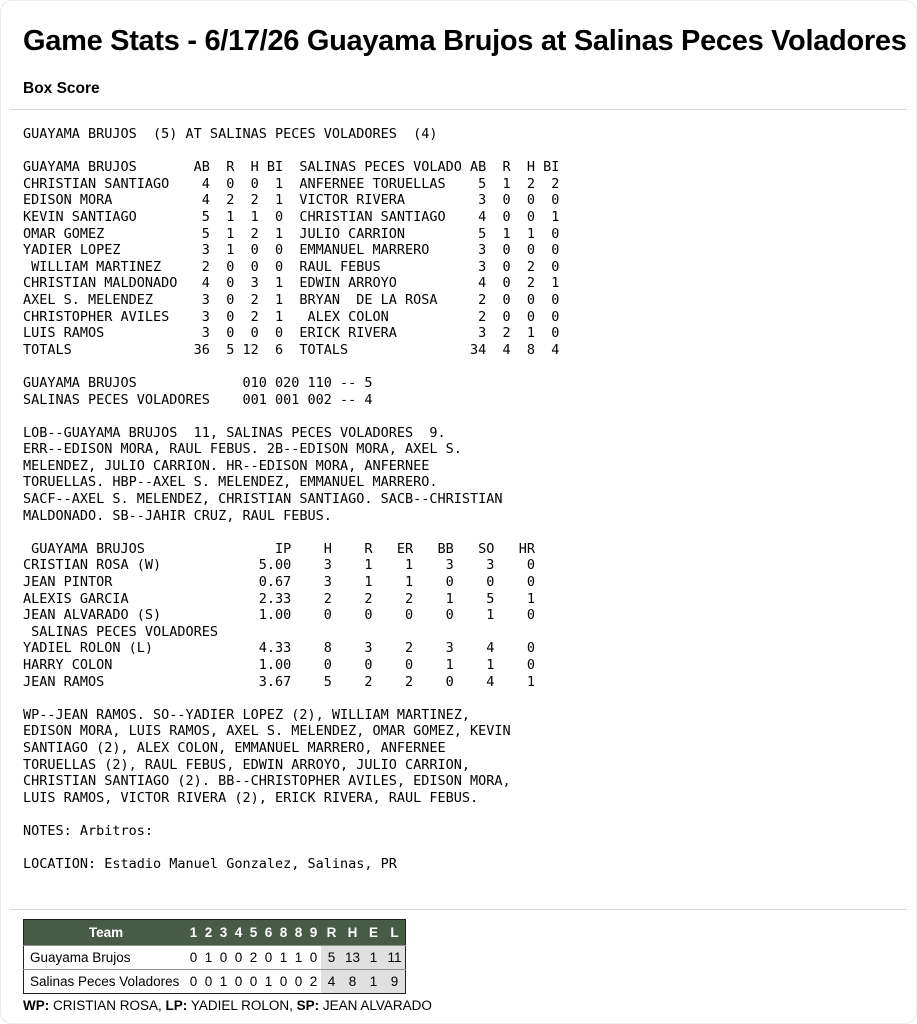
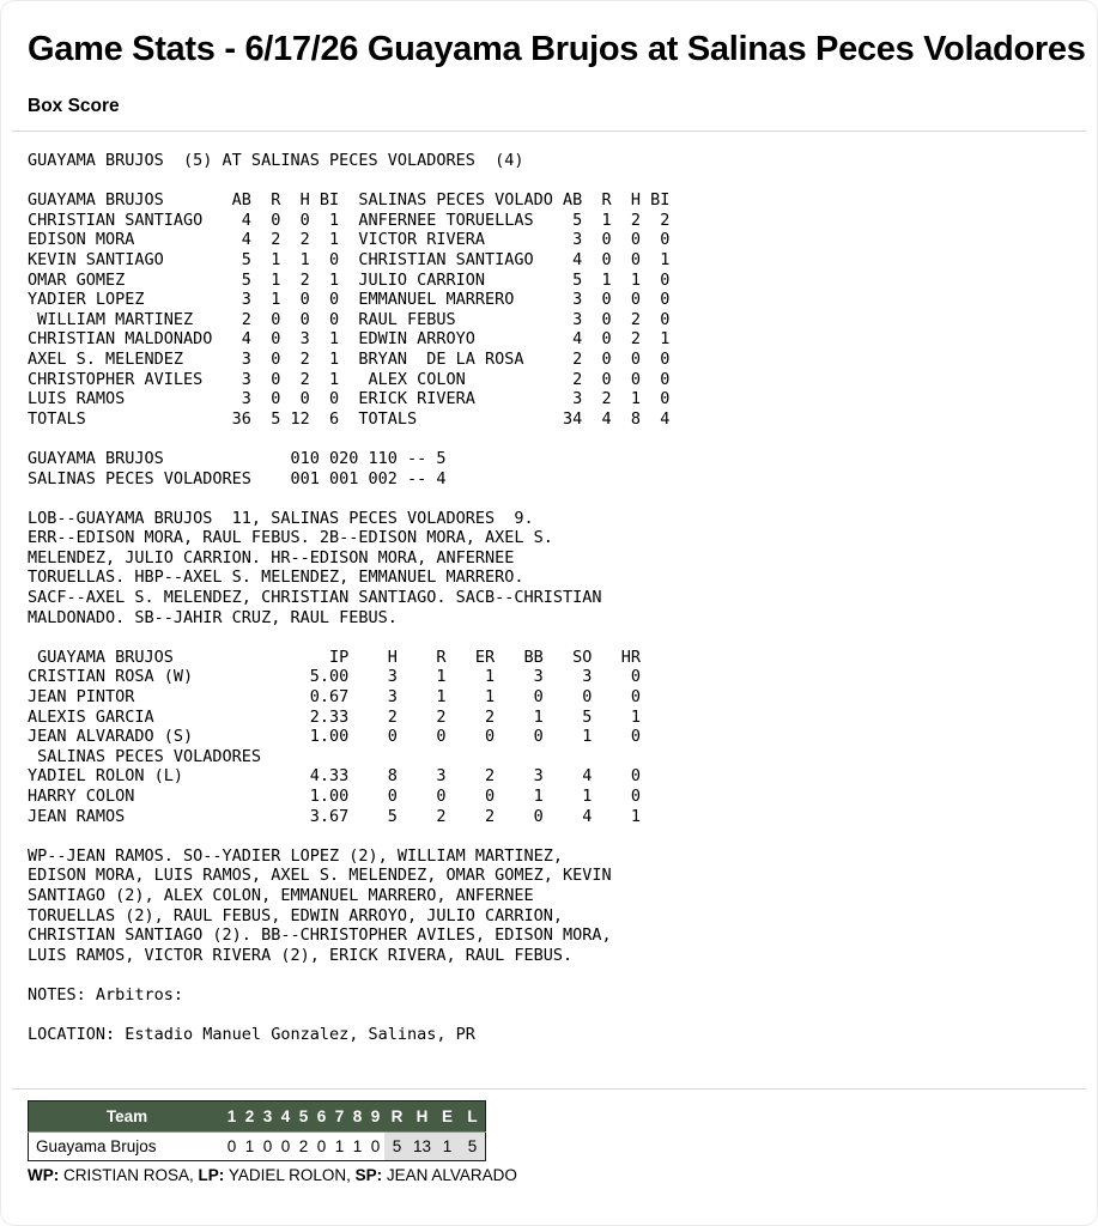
  Game Stats - 6/17/26 Guayama Brujos at Salinas Peces Voladores
  Box Score
  GUAYAMA BRUJOS (5) AT SALINAS PECES VOLADORES (4)
  GUAYAMA BRUJOS AB R H BI SALINAS PECES VOLADO AB R H BI
  CHRISTIAN SANTIAGO 4 0 0 1 ANFERNEE TORUELLAS 5 1 2 2
  EDISON MORA 4 2 2 1 VICTOR RIVERA 3 0 0 0
  KEVIN SANTIAGO 5 1 1 0 CHRISTIAN SANTIAGO 4 0 0 1
  OMAR GOMEZ 5 1 2 1 JULIO CARRION 5 1 1 0
  YADIER LOPEZ 3 1 0 0 EMMANUEL MARRERO 3 0 0 0
  WILLIAM MARTINEZ 2 0 0 0 RAUL FEBUS 3 0 2 0
  CHRISTIAN MALDONADO 4 0 3 1 EDWIN ARROYO 4 0 2 1
  AXEL S. MELENDEZ 3 0 2 1 BRYAN DE LA ROSA 2 0 0 0
  CHRISTOPHER AVILES 3 0 2 1 ALEX COLON 2 0 0 0
  LUIS RAMOS 3 0 0 0 ERICK RIVERA 3 2 1 0
  TOTALS 36 5 12 6 TOTALS 34 4 8 4
  GUAYAMA BRUJOS 010 020 110 -- 5
  SALINAS PECES VOLADORES 001 001 002 -- 4
  LOB--GUAYAMA BRUJOS 11, SALINAS PECES VOLADORES 9.
  ERR--EDISON MORA, RAUL FEBUS. 2B--EDISON MORA, AXEL S.
  MELENDEZ, JULIO CARRION. HR--EDISON MORA, ANFERNEE
  TORUELLAS. HBP--AXEL S. MELENDEZ, EMMANUEL MARRERO.
  SACF--AXEL S. MELENDEZ, CHRISTIAN SANTIAGO. SACB--CHRISTIAN
  MALDONADO. SB--JAHIR CRUZ, RAUL FEBUS.
  GUAYAMA BRUJOS IP H R ER BB SO HR
  CRISTIAN ROSA (W) 5.00 3 1 1 3 3 0
  JEAN PINTOR 0.67 3 1 1 0 0 0
  ALEXIS GARCIA 2.33 2 2 2 1 5 1
  JEAN ALVARADO (S) 1.00 0 0 0 0 1 0
  SALINAS PECES VOLADORES
  YADIEL ROLON (L) 4.33 8 3 2 3 4 0
  HARRY COLON 1.00 0 0 0 1 1 0
  JEAN RAMOS 3.67 5 2 2 0 4 1
  WP--JEAN RAMOS. SO--YADIER LOPEZ (2), WILLIAM MARTINEZ,
  EDISON MORA, LUIS RAMOS, AXEL S. MELENDEZ, OMAR GOMEZ, KEVIN
  SANTIAGO (2), ALEX COLON, EMMANUEL MARRERO, ANFERNEE
  TORUELLAS (2), RAUL FEBUS, EDWIN ARROYO, JULIO CARRION,
  CHRISTIAN SANTIAGO (2). BB--CHRISTOPHER AVILES, EDISON MORA,
  LUIS RAMOS, VICTOR RIVERA (2), ERICK RIVERA, RAUL FEBUS.
  NOTES: Arbitros:
  LOCATION: Estadio Manuel Gonzalez, Salinas, PR
- Team	1	2	3	4	5	6	8	8	9	R	H	E	L
+ Team	1	2	3	4	5	6	7	8	9	R	H	E	L
- Guayama Brujos	0	1	0	0	2	0	1	1	0	5	13	1	11
+ Guayama Brujos	0	1	0	0	2	0	1	1	0	5	13	1	5
- Salinas Peces Voladores	0	0	1	0	0	1	0	0	2	4	8	1	9
  WP: CRISTIAN ROSA, LP: YADIEL ROLON, SP: JEAN ALVARADO
